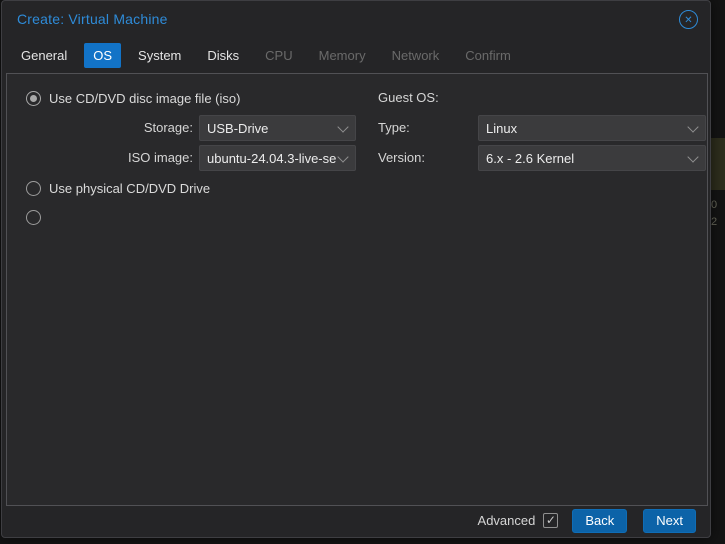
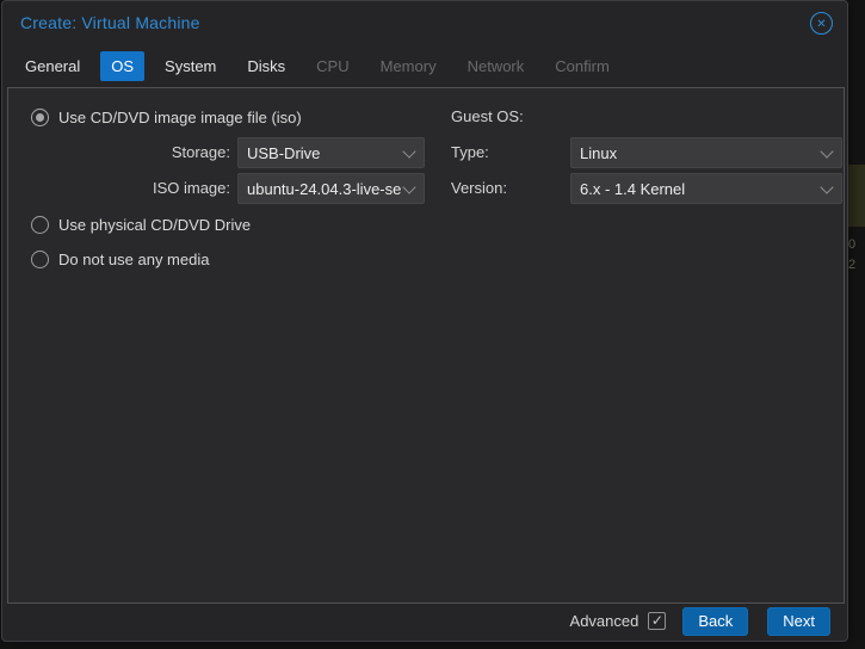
  0
  2
  Create: Virtual Machine
  ✕
  General
  OS
  System
  Disks
  CPU
  Memory
  Network
  Confirm
- Use CD/DVD disc image file (iso)
+ Use CD/DVD image image file (iso)
  Storage:
  USB-Drive
  ISO image:
  ubuntu-24.04.3-live-se
  Use physical CD/DVD Drive
+ Do not use any media
  Guest OS:
  Type:
  Linux
  Version:
- 6.x - 2.6 Kernel
+ 6.x - 1.4 Kernel
  Advanced
  ✓
  Back
  Next
